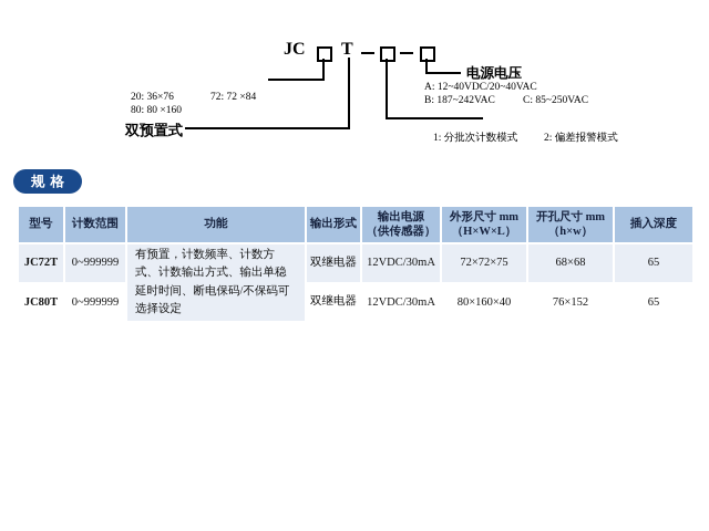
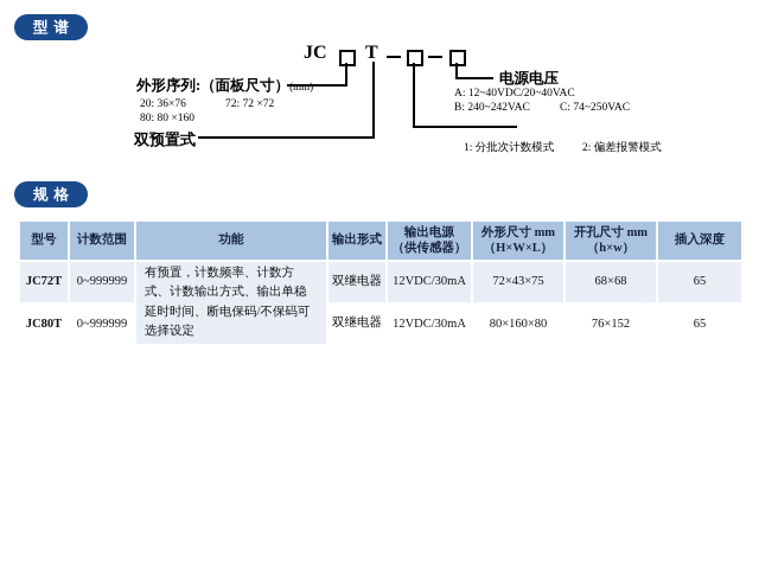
+ 型谱
  规格
  JC
  T
+ 外形序列:（面板尺寸）(mm)
  20: 36×76
- 72: 72 ×84
+ 72: 72 ×72
  80: 80 ×160
  双预置式
  电源电压
  A: 12~40VDC/20~40VAC
- B: 187~242VAC
+ B: 240~242VAC
- C: 85~250VAC
+ C: 74~250VAC
  1: 分批次计数模式
  2: 偏差报警模式
  型号	计数范围	功能	输出形式	输出电源 （供传感器）	外形尺寸 mm （H×W×L）	开孔尺寸 mm （h×w）	插入深度
- JC72T	0~999999	有预置，计数频率、计数方式、计数输出方式、输出单稳延时时间、断电保码/不保码可选择设定	双继电器	12VDC/30mA	72×72×75	68×68	65
+ JC72T	0~999999	有预置，计数频率、计数方式、计数输出方式、输出单稳延时时间、断电保码/不保码可选择设定	双继电器	12VDC/30mA	72×43×75	68×68	65
- JC80T	0~999999	双继电器	12VDC/30mA	80×160×40	76×152	65
+ JC80T	0~999999	双继电器	12VDC/30mA	80×160×80	76×152	65
